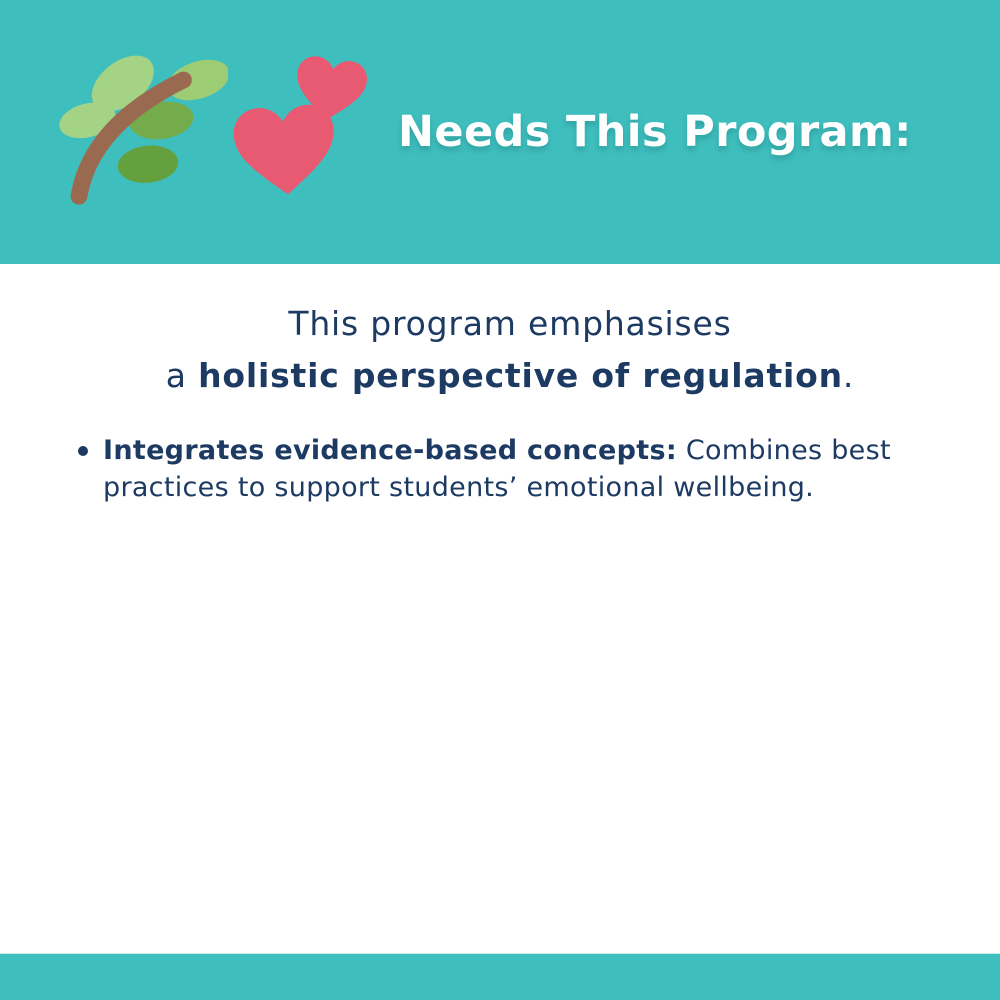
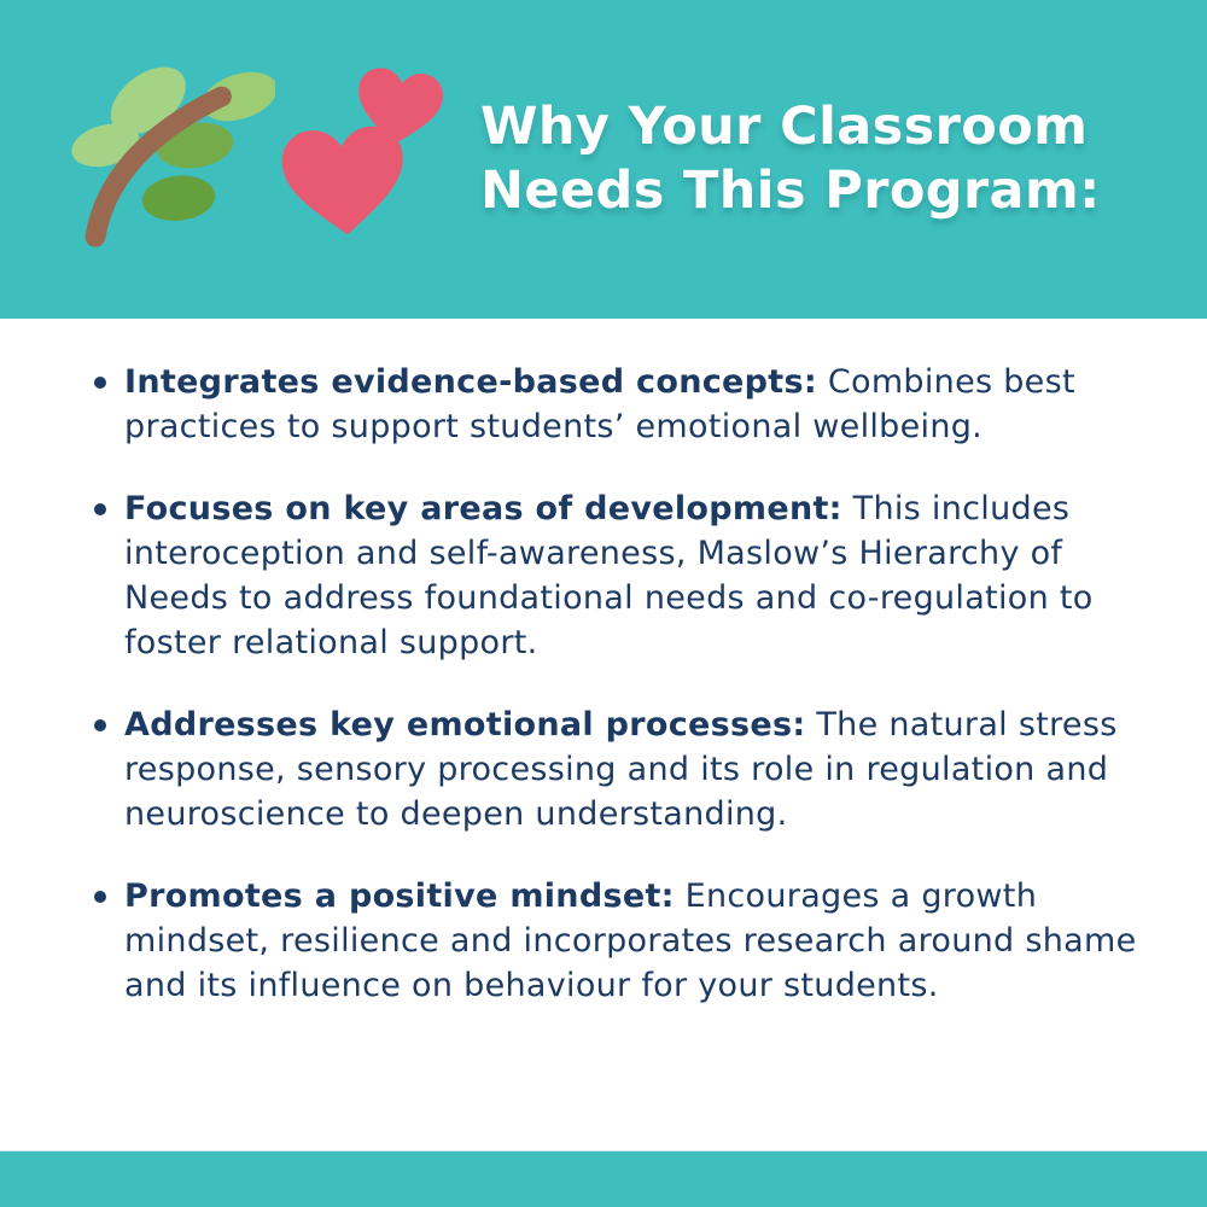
+ Why Your Classroom
  Needs This Program:
- This program emphasises
- a holistic perspective of regulation.
  Integrates evidence-based concepts: Combines best practices to support students’ emotional wellbeing.
+ Focuses on key areas of development: This includes interoception and self-awareness, Maslow’s Hierarchy of Needs to address foundational needs and co-regulation to foster relational support.
+ Addresses key emotional processes: The natural stress response, sensory processing and its role in regulation and neuroscience to deepen understanding.
+ Promotes a positive mindset: Encourages a growth mindset, resilience and incorporates research around shame and its influence on behaviour for your students.
